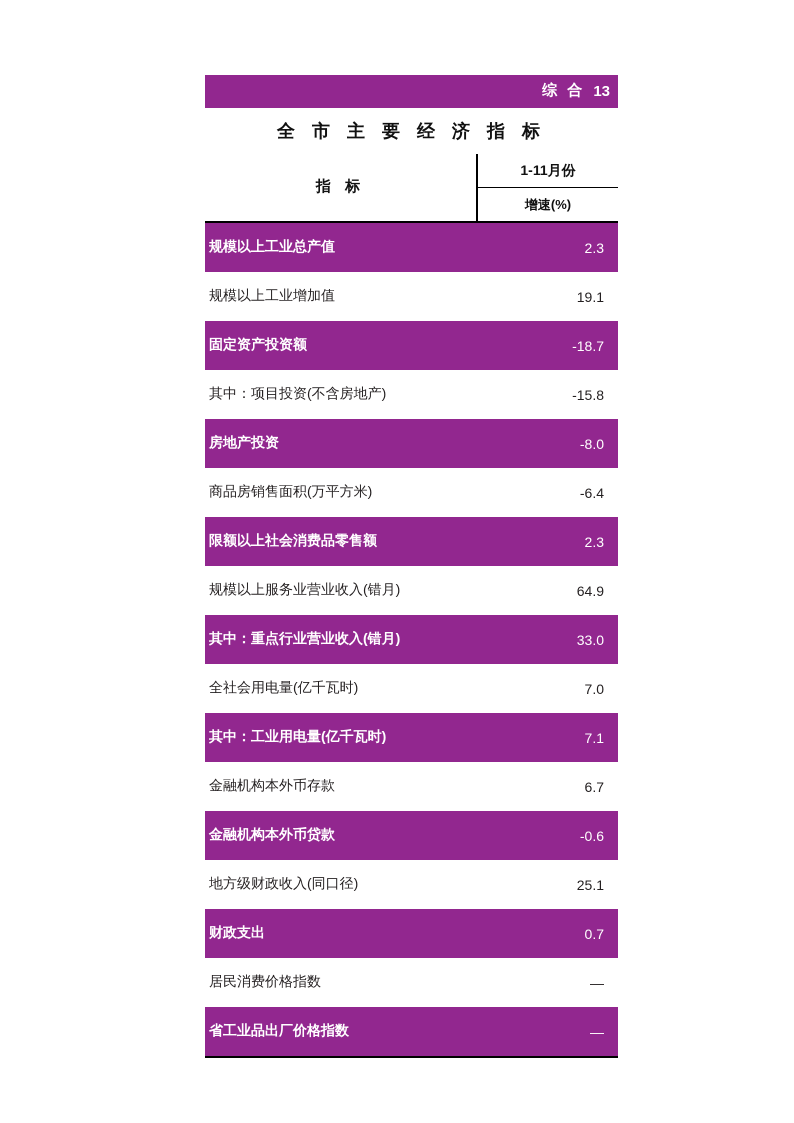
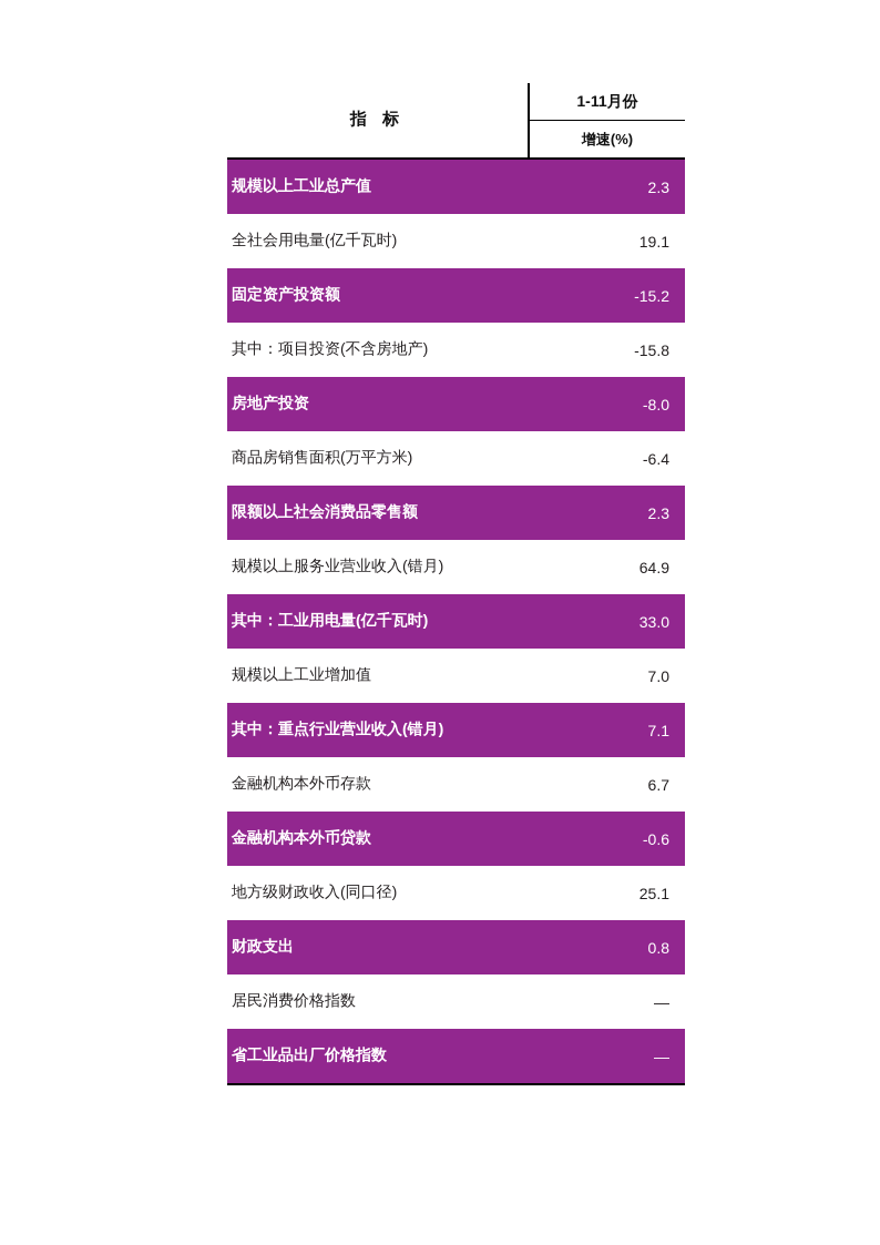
- 综 合
- 13
- 全 市 主 要 经 济 指 标
  指 标	1-11月份
  增速(%)
  规模以上工业总产值	2.3
- 规模以上工业增加值	19.1
+ 全社会用电量(亿千瓦时)	19.1
- 固定资产投资额	-18.7
+ 固定资产投资额	-15.2
  其中：项目投资(不含房地产)	-15.8
  房地产投资	-8.0
  商品房销售面积(万平方米)	-6.4
  限额以上社会消费品零售额	2.3
  规模以上服务业营业收入(错月)	64.9
- 其中：重点行业营业收入(错月)	33.0
+ 其中：工业用电量(亿千瓦时)	33.0
- 全社会用电量(亿千瓦时)	7.0
+ 规模以上工业增加值	7.0
- 其中：工业用电量(亿千瓦时)	7.1
+ 其中：重点行业营业收入(错月)	7.1
  金融机构本外币存款	6.7
  金融机构本外币贷款	-0.6
  地方级财政收入(同口径)	25.1
- 财政支出	0.7
+ 财政支出	0.8
  居民消费价格指数	—
  省工业品出厂价格指数	—
